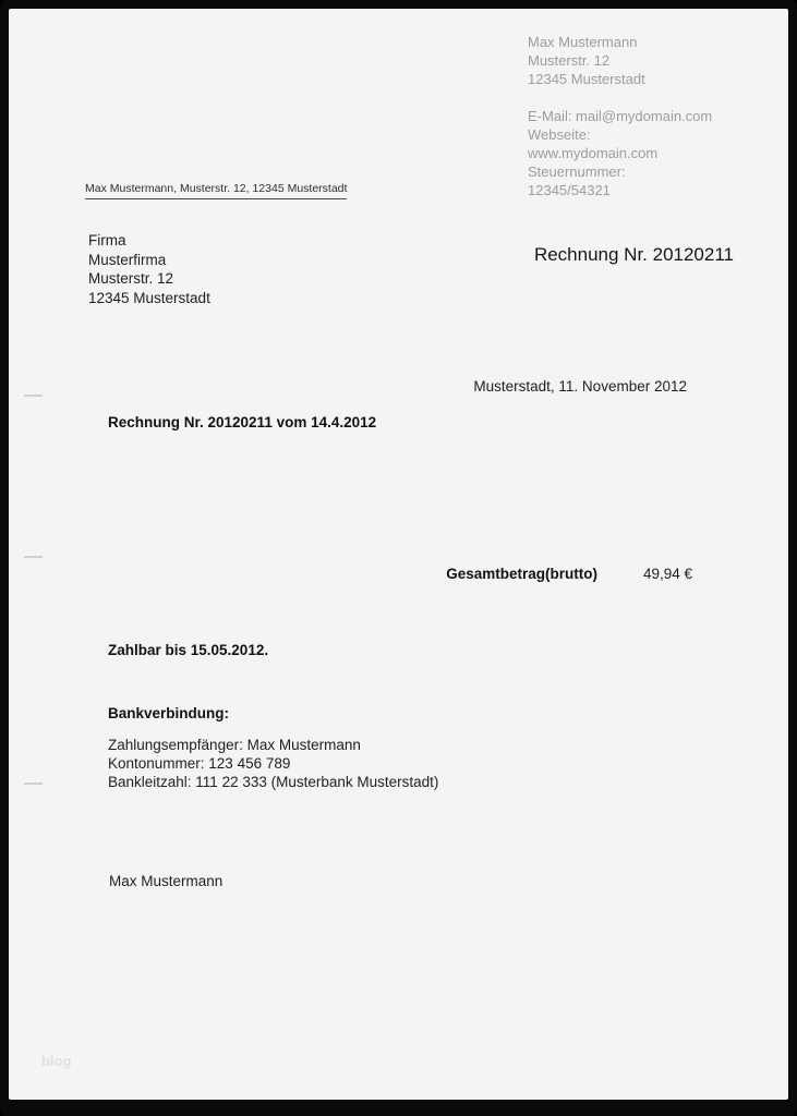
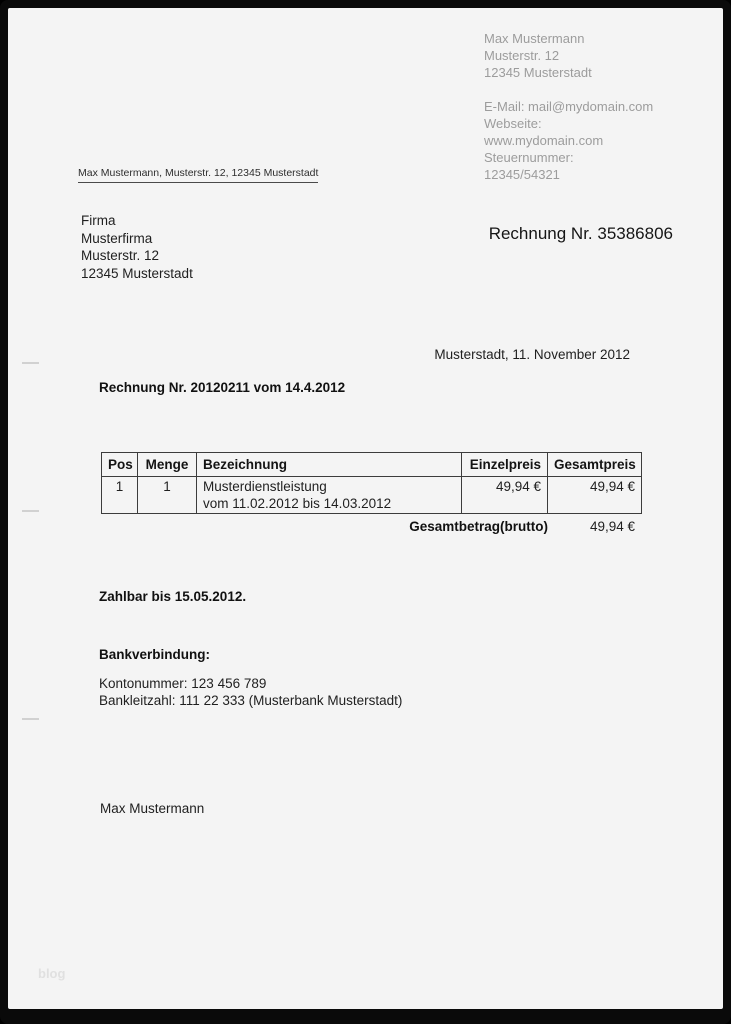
  Max Mustermann
  Musterstr. 12
  12345 Musterstadt
  E-Mail: mail@mydomain.com
  Webseite:
  www.mydomain.com
  Steuernummer:
  12345/54321
  Max Mustermann, Musterstr. 12, 12345 Musterstadt
  Firma
  Musterfirma
  Musterstr. 12
  12345 Musterstadt
- Rechnung Nr. 20120211
+ Rechnung Nr. 35386806
  Musterstadt, 11. November 2012
  Rechnung Nr. 20120211 vom 14.4.2012
+ Pos	Menge	Bezeichnung	Einzelpreis	Gesamtpreis
+ 1	1	Musterdienstleistung vom 11.02.2012 bis 14.03.2012	49,94 €	49,94 €
  Gesamtbetrag(brutto)
  49,94 €
  Zahlbar bis 15.05.2012.
  Bankverbindung:
- Zahlungsempfänger: Max Mustermann
  Kontonummer: 123 456 789
  Bankleitzahl: 111 22 333 (Musterbank Musterstadt)
  Max Mustermann
